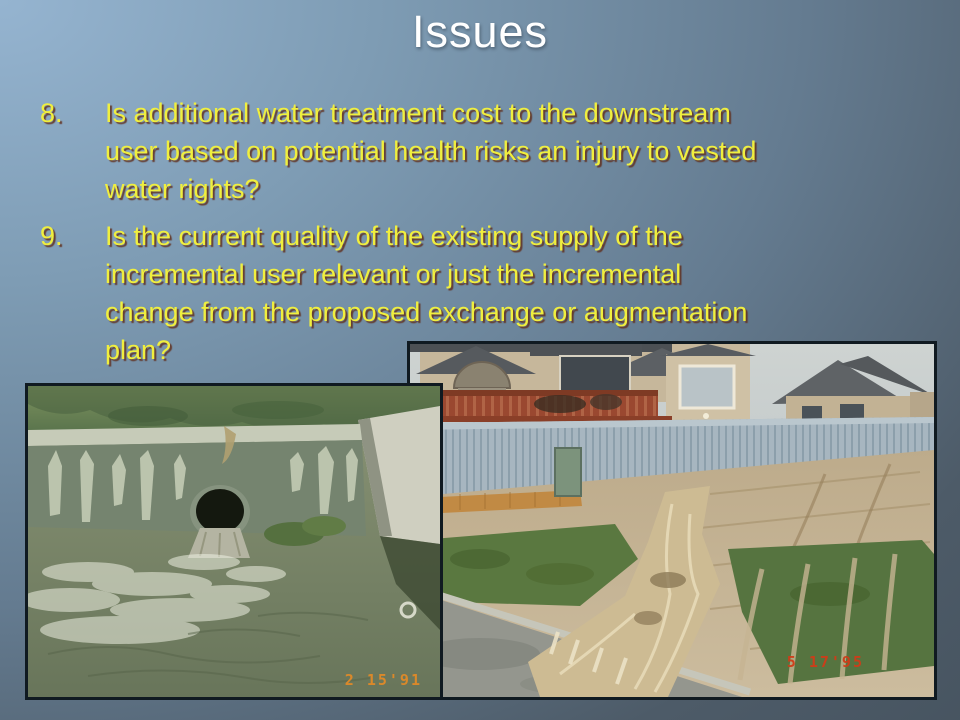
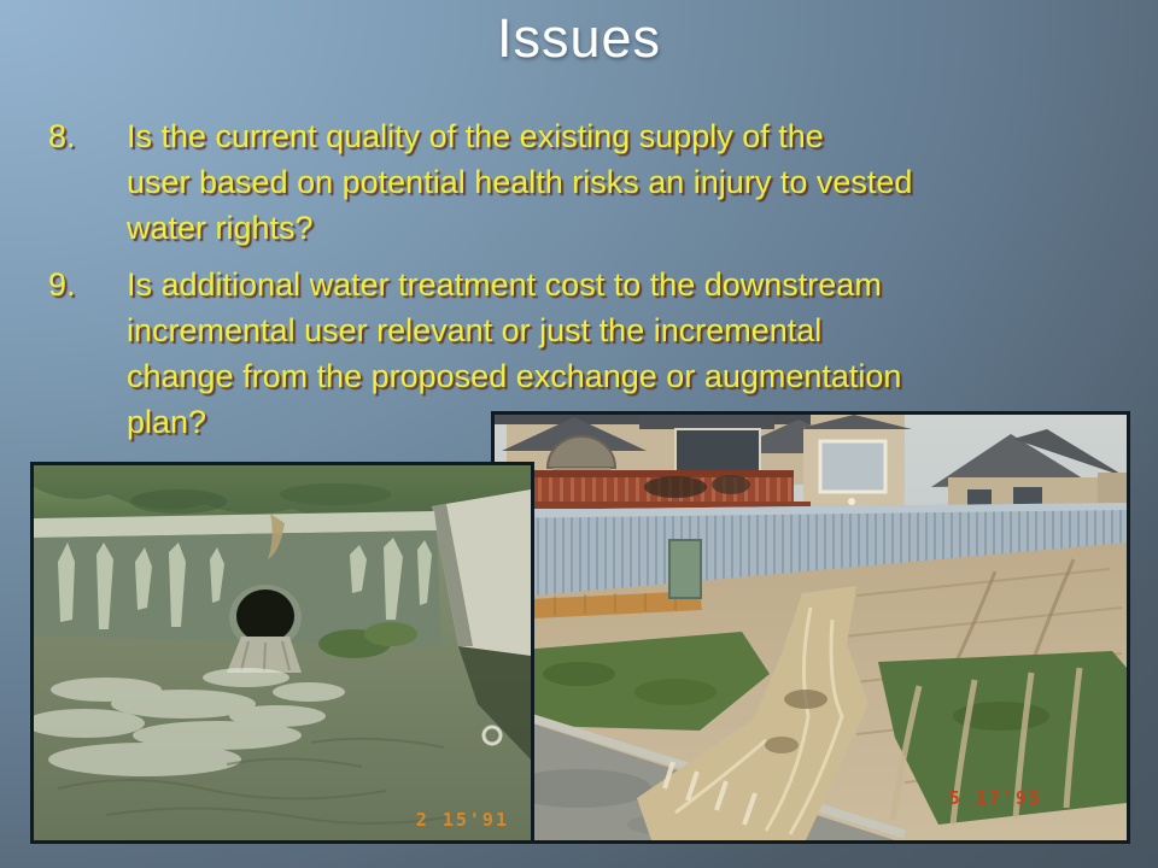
  Issues
  8.
- Is additional water treatment cost to the downstream
+ Is the current quality of the existing supply of the
  user based on potential health risks an injury to vested
  water rights?
  9.
- Is the current quality of the existing supply of the
+ Is additional water treatment cost to the downstream
  incremental user relevant or just the incremental
  change from the proposed exchange or augmentation
  plan?
  5 17'95
  2 15'91
